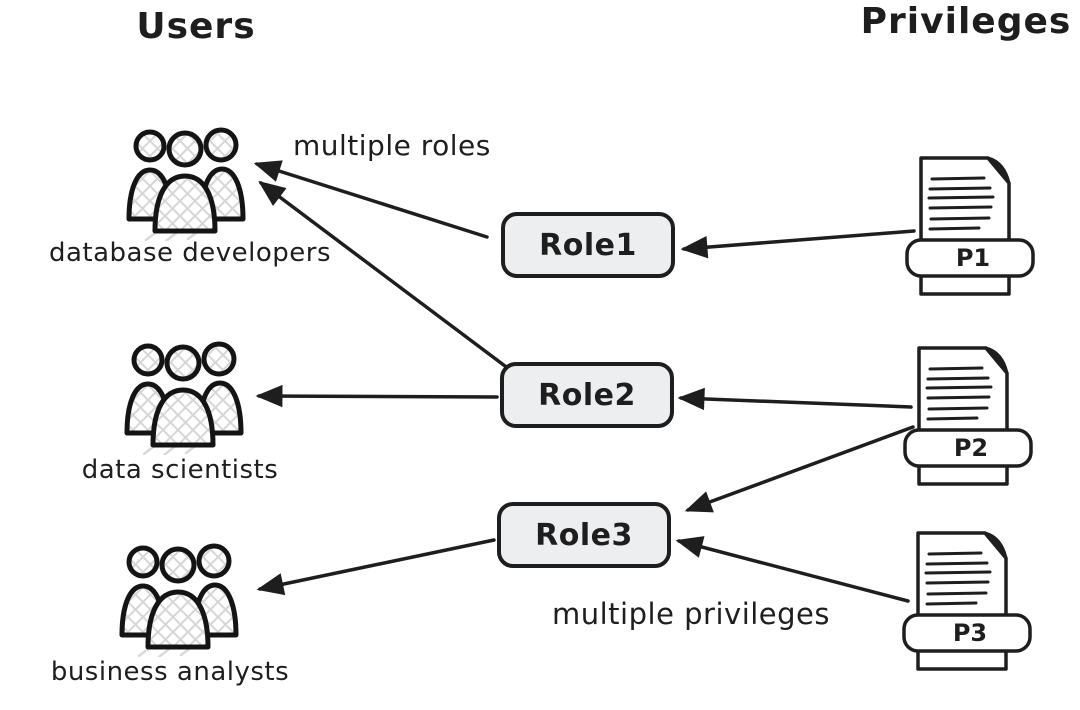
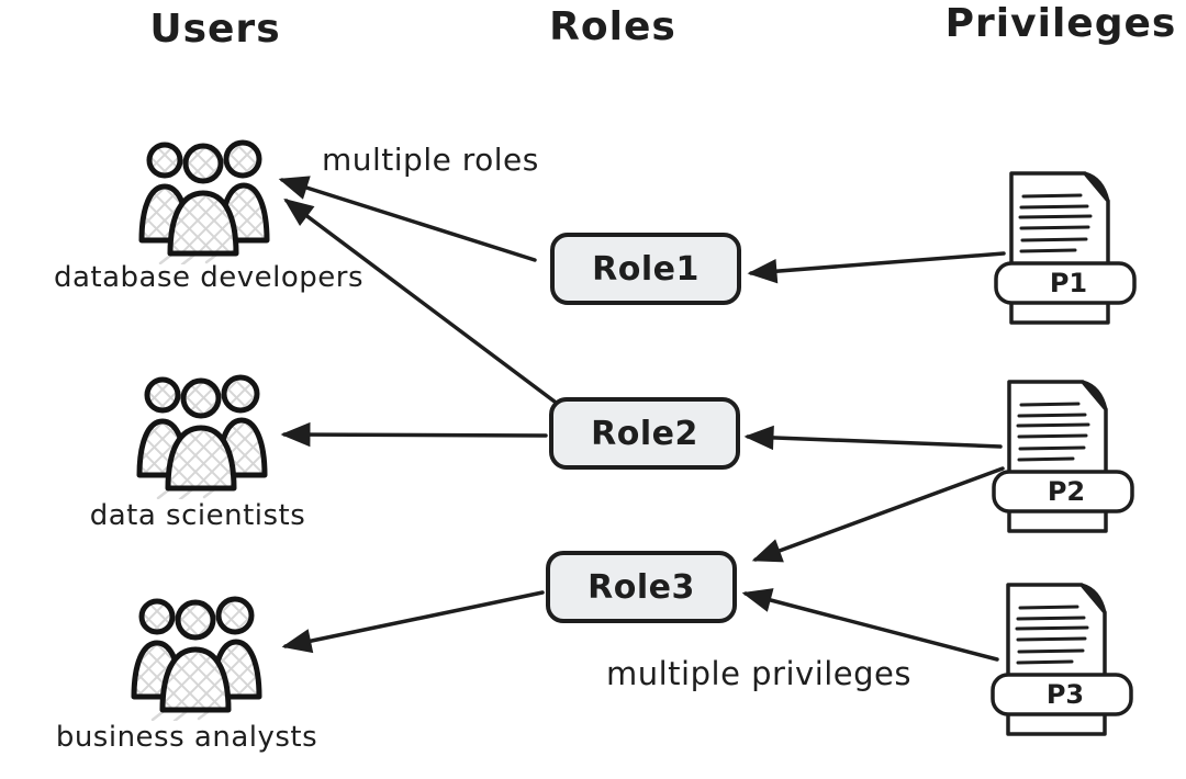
  Users
+ Roles
  Privileges
  database developers
  data scientists
  business analysts
  Role1
  Role2
  Role3
  P1
  P2
  P3
  multiple roles
  multiple privileges
